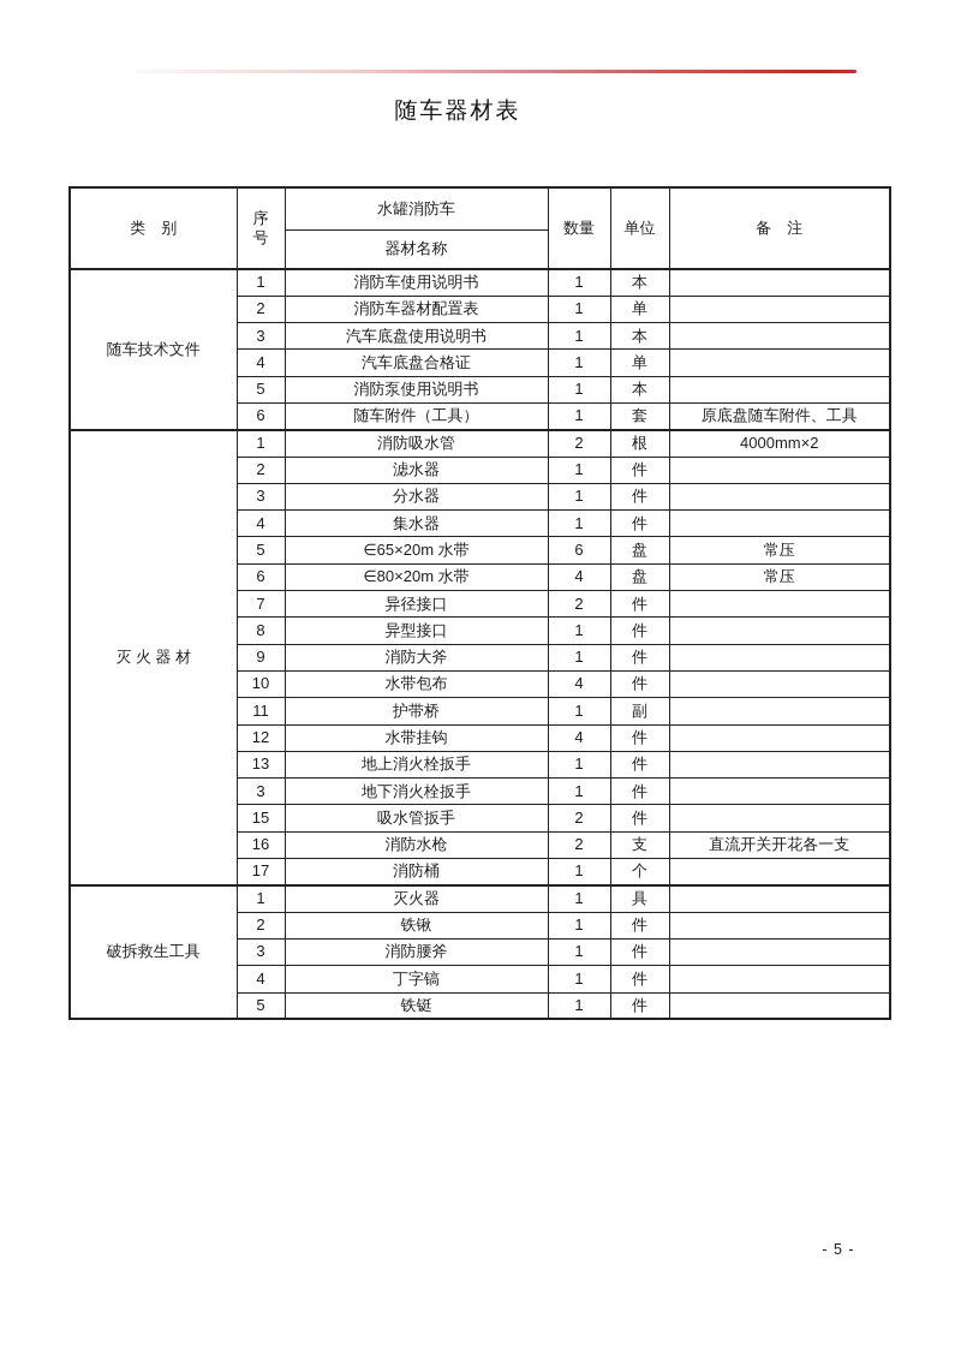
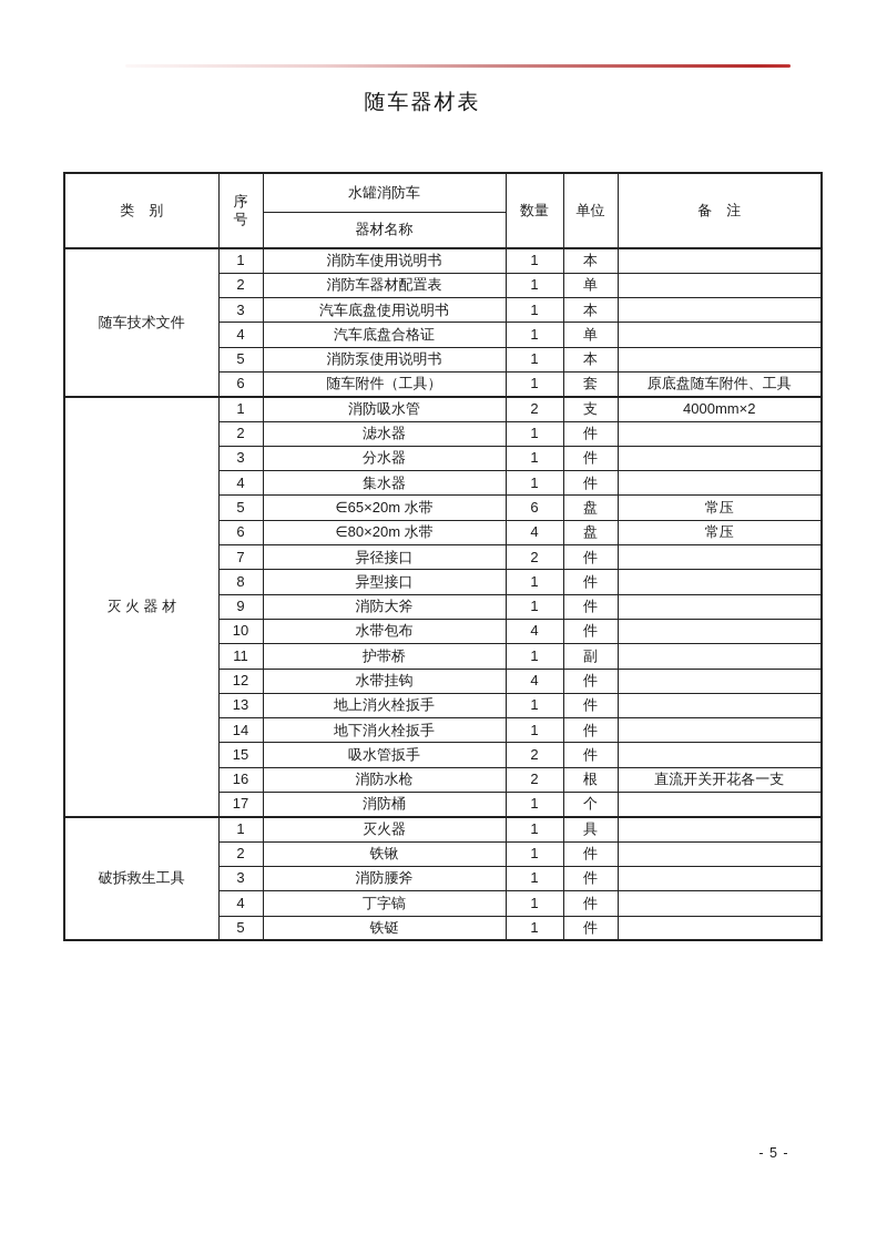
  随车器材表
  类 别	序 号	水罐消防车	数量	单位	备 注
  器材名称
  随车技术文件	1	消防车使用说明书	1	本
  2	消防车器材配置表	1	单
  3	汽车底盘使用说明书	1	本
  4	汽车底盘合格证	1	单
  5	消防泵使用说明书	1	本
  6	随车附件（工具）	1	套	原底盘随车附件、工具
- 灭 火 器 材	1	消防吸水管	2	根	4000mm×2
+ 灭 火 器 材	1	消防吸水管	2	支	4000mm×2
  2	滤水器	1	件
  3	分水器	1	件
  4	集水器	1	件
  5	∈65×20m 水带	6	盘	常压
  6	∈80×20m 水带	4	盘	常压
  7	异径接口	2	件
  8	异型接口	1	件
  9	消防大斧	1	件
  10	水带包布	4	件
  11	护带桥	1	副
  12	水带挂钩	4	件
  13	地上消火栓扳手	1	件
- 3	地下消火栓扳手	1	件
+ 14	地下消火栓扳手	1	件
  15	吸水管扳手	2	件
- 16	消防水枪	2	支	直流开关开花各一支
+ 16	消防水枪	2	根	直流开关开花各一支
  17	消防桶	1	个
  破拆救生工具	1	灭火器	1	具
  2	铁锹	1	件
  3	消防腰斧	1	件
  4	丁字镐	1	件
  5	铁铤	1	件
  - 5 -
